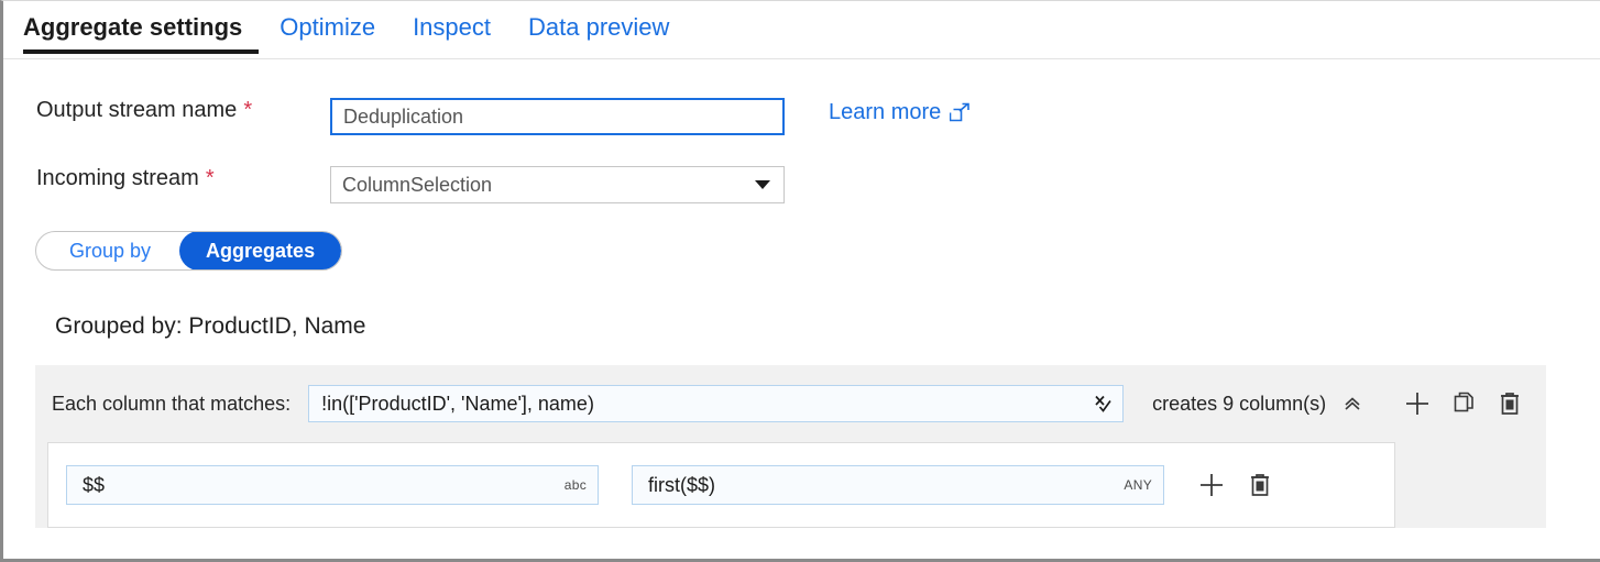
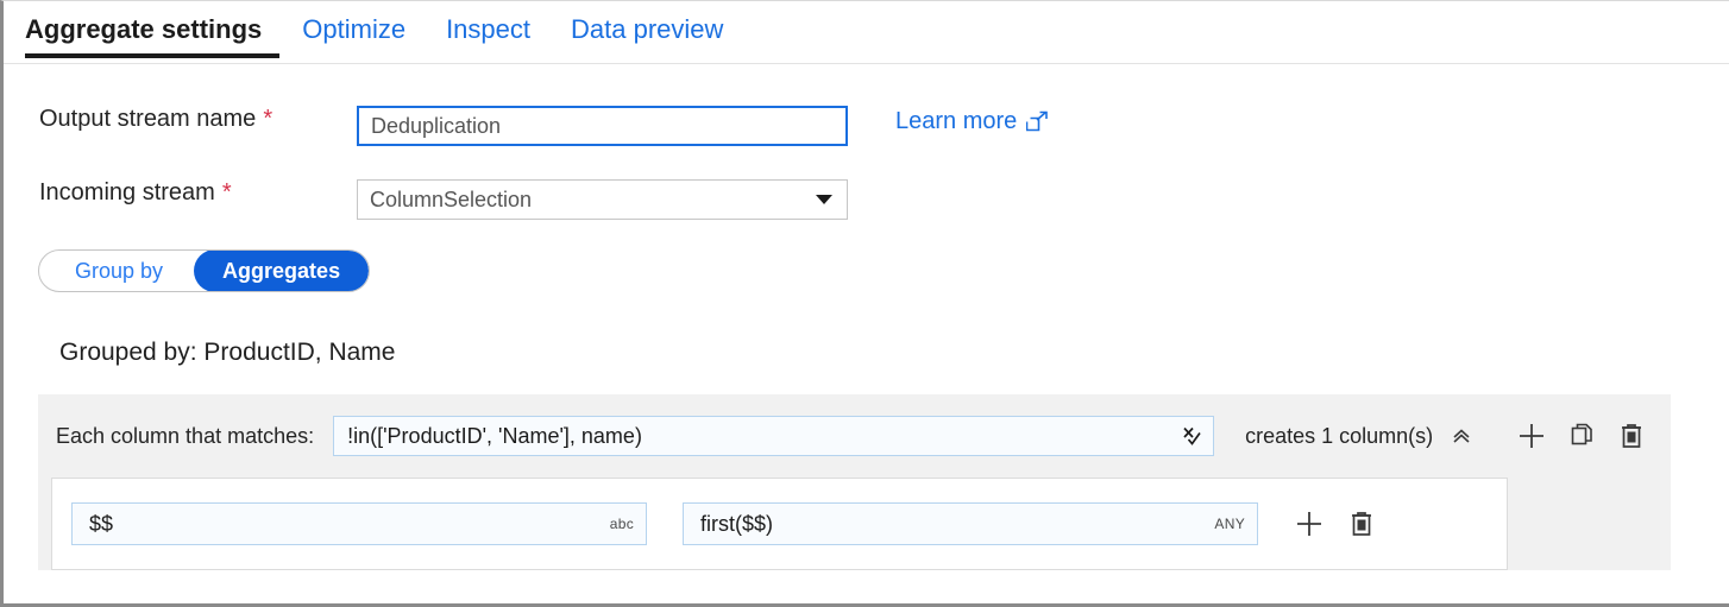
  Aggregate settings
  Optimize
  Inspect
  Data preview
  Output stream name *
  Deduplication
  Learn more
  Incoming stream *
  ColumnSelection
  Group by
  Aggregates
  Grouped by: ProductID, Name
  Each column that matches:
  !in(['ProductID', 'Name'], name)
- creates 9 column(s)
+ creates 1 column(s)
  $$
  abc
  first($$)
  ANY
